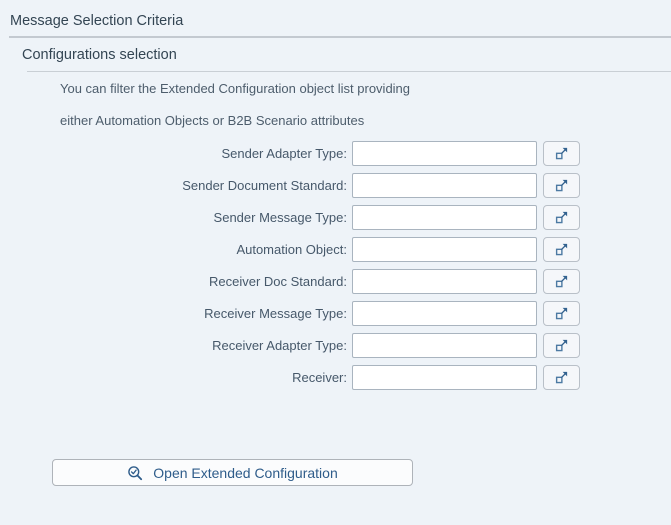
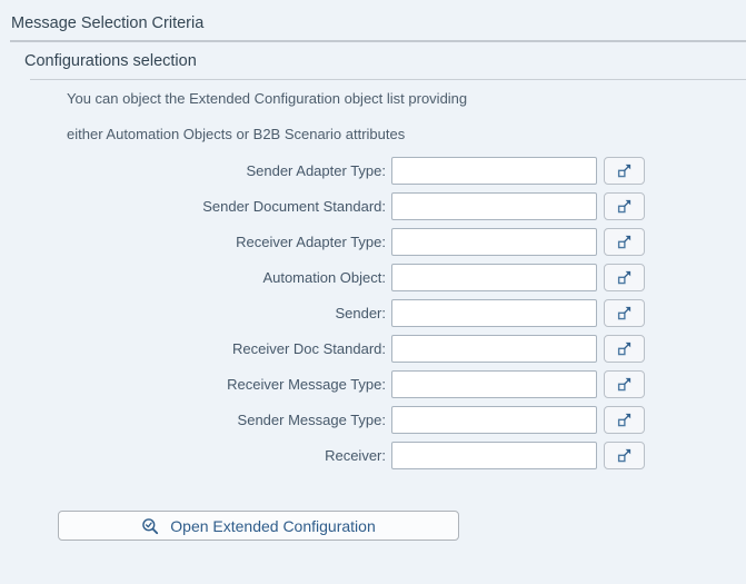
  Message Selection Criteria
  Configurations selection
- You can filter the Extended Configuration object list providing
+ You can object the Extended Configuration object list providing
  either Automation Objects or B2B Scenario attributes
  Sender Adapter Type:
  Sender Document Standard:
- Sender Message Type:
+ Receiver Adapter Type:
  Automation Object:
+ Sender:
  Receiver Doc Standard:
  Receiver Message Type:
- Receiver Adapter Type:
+ Sender Message Type:
  Receiver:
  Open Extended Configuration
